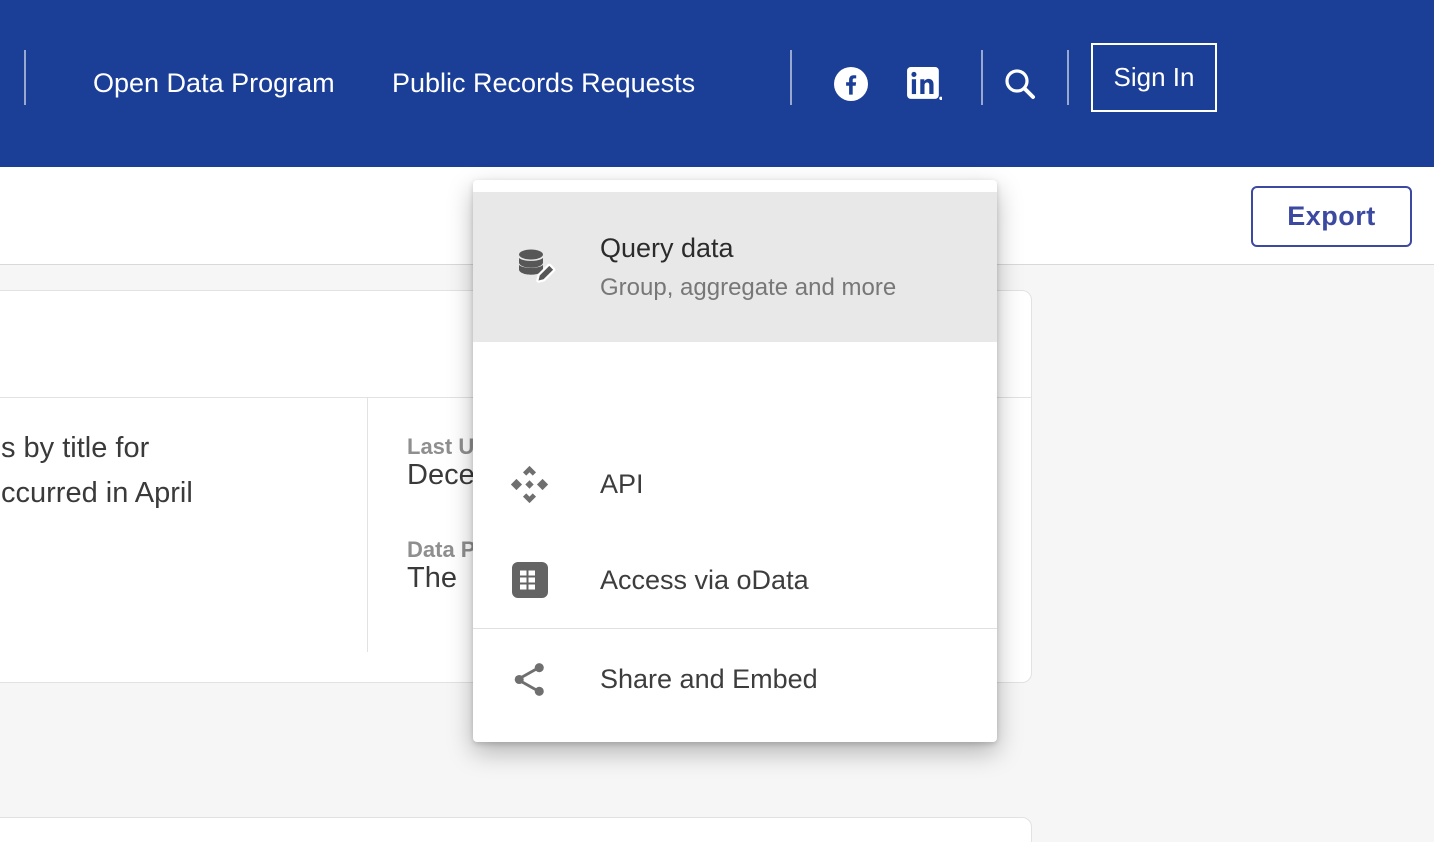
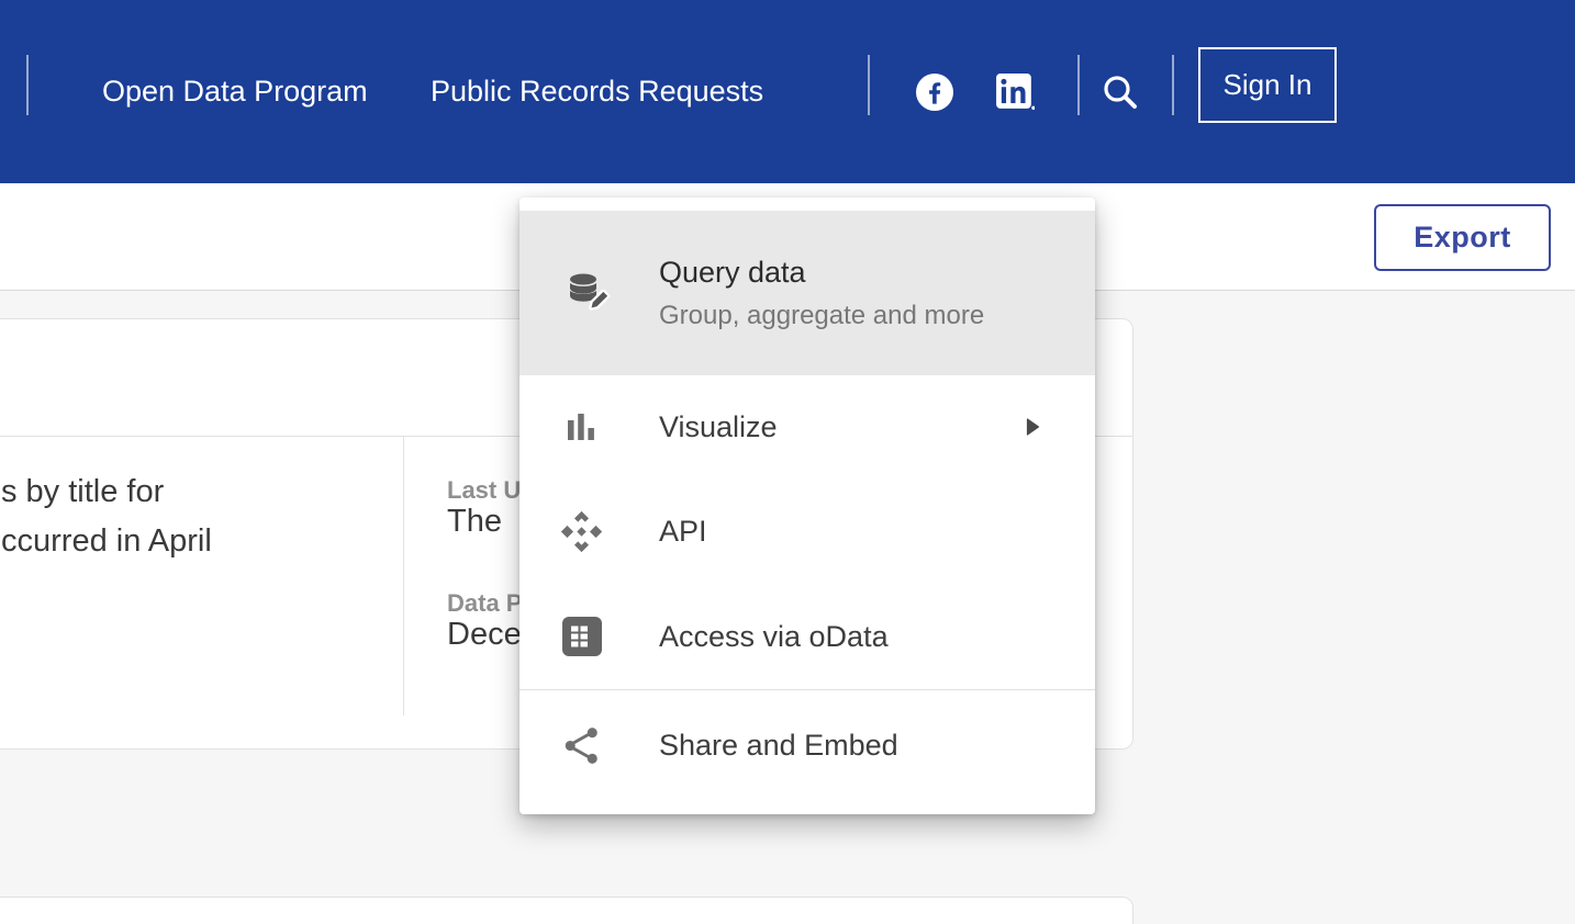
  Open Data Program
  Public Records Requests
  Sign In
  Export
  s by title for
  ccurred in April
  Last U
- Dece
+ The
  Data P
- The
+ Dece
  Query data
  Group, aggregate and more
+ Visualize
  API
  Access via oData
  Share and Embed
